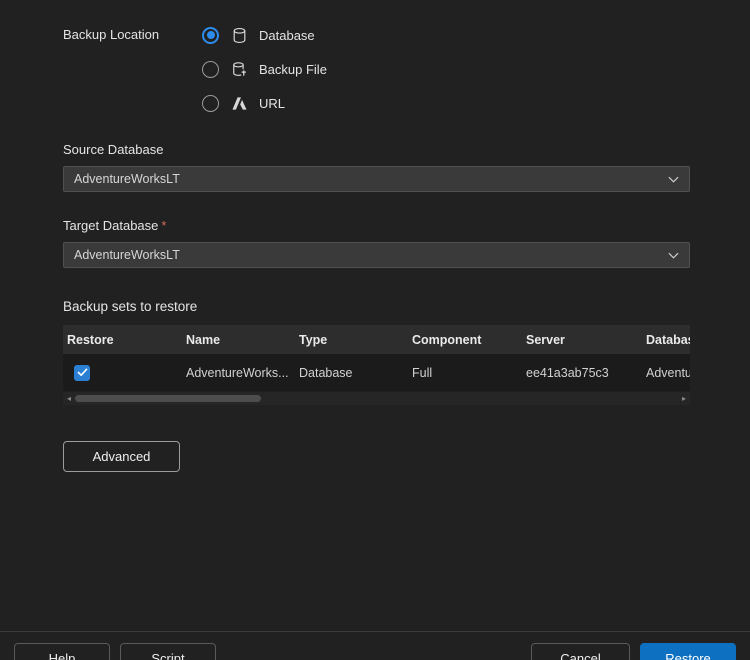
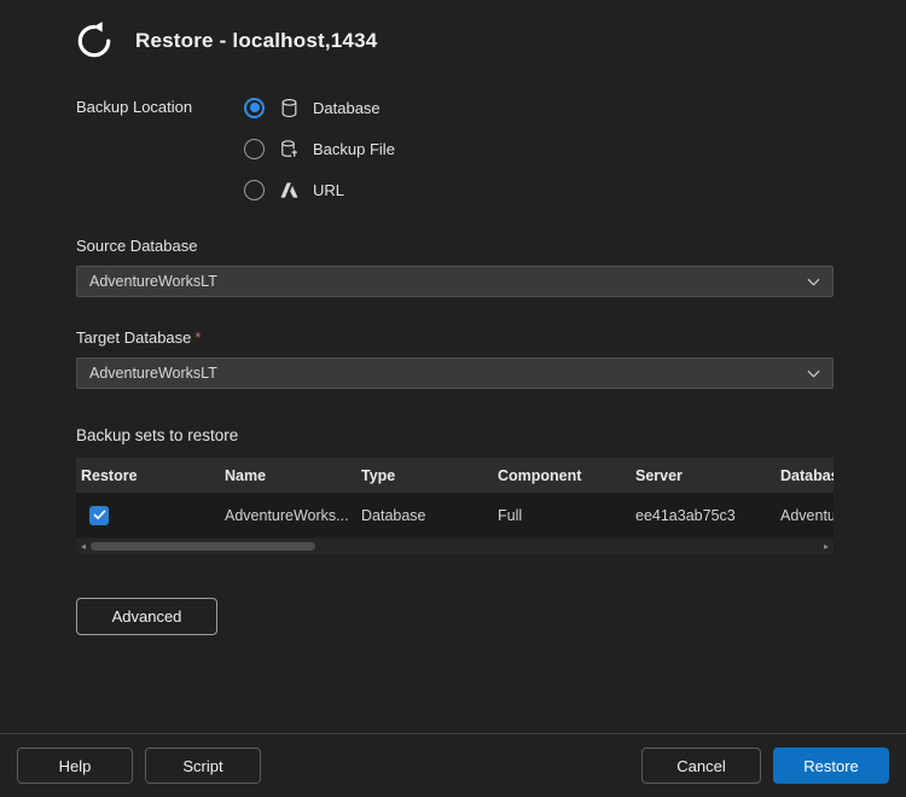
+ Restore - localhost,1434
  Backup Location
  Database
  Backup File
  URL
  Source Database
  AdventureWorksLT
  Target Database *
  AdventureWorksLT
  Backup sets to restore
  Restore
  Name
  Type
  Component
  Server
  Databa
  AdventureWorks...
  Database
  Full
  ee41a3ab75c3
  ◂
  ▸
  Advanced
  Help
  Script
  Cancel
  Restore
